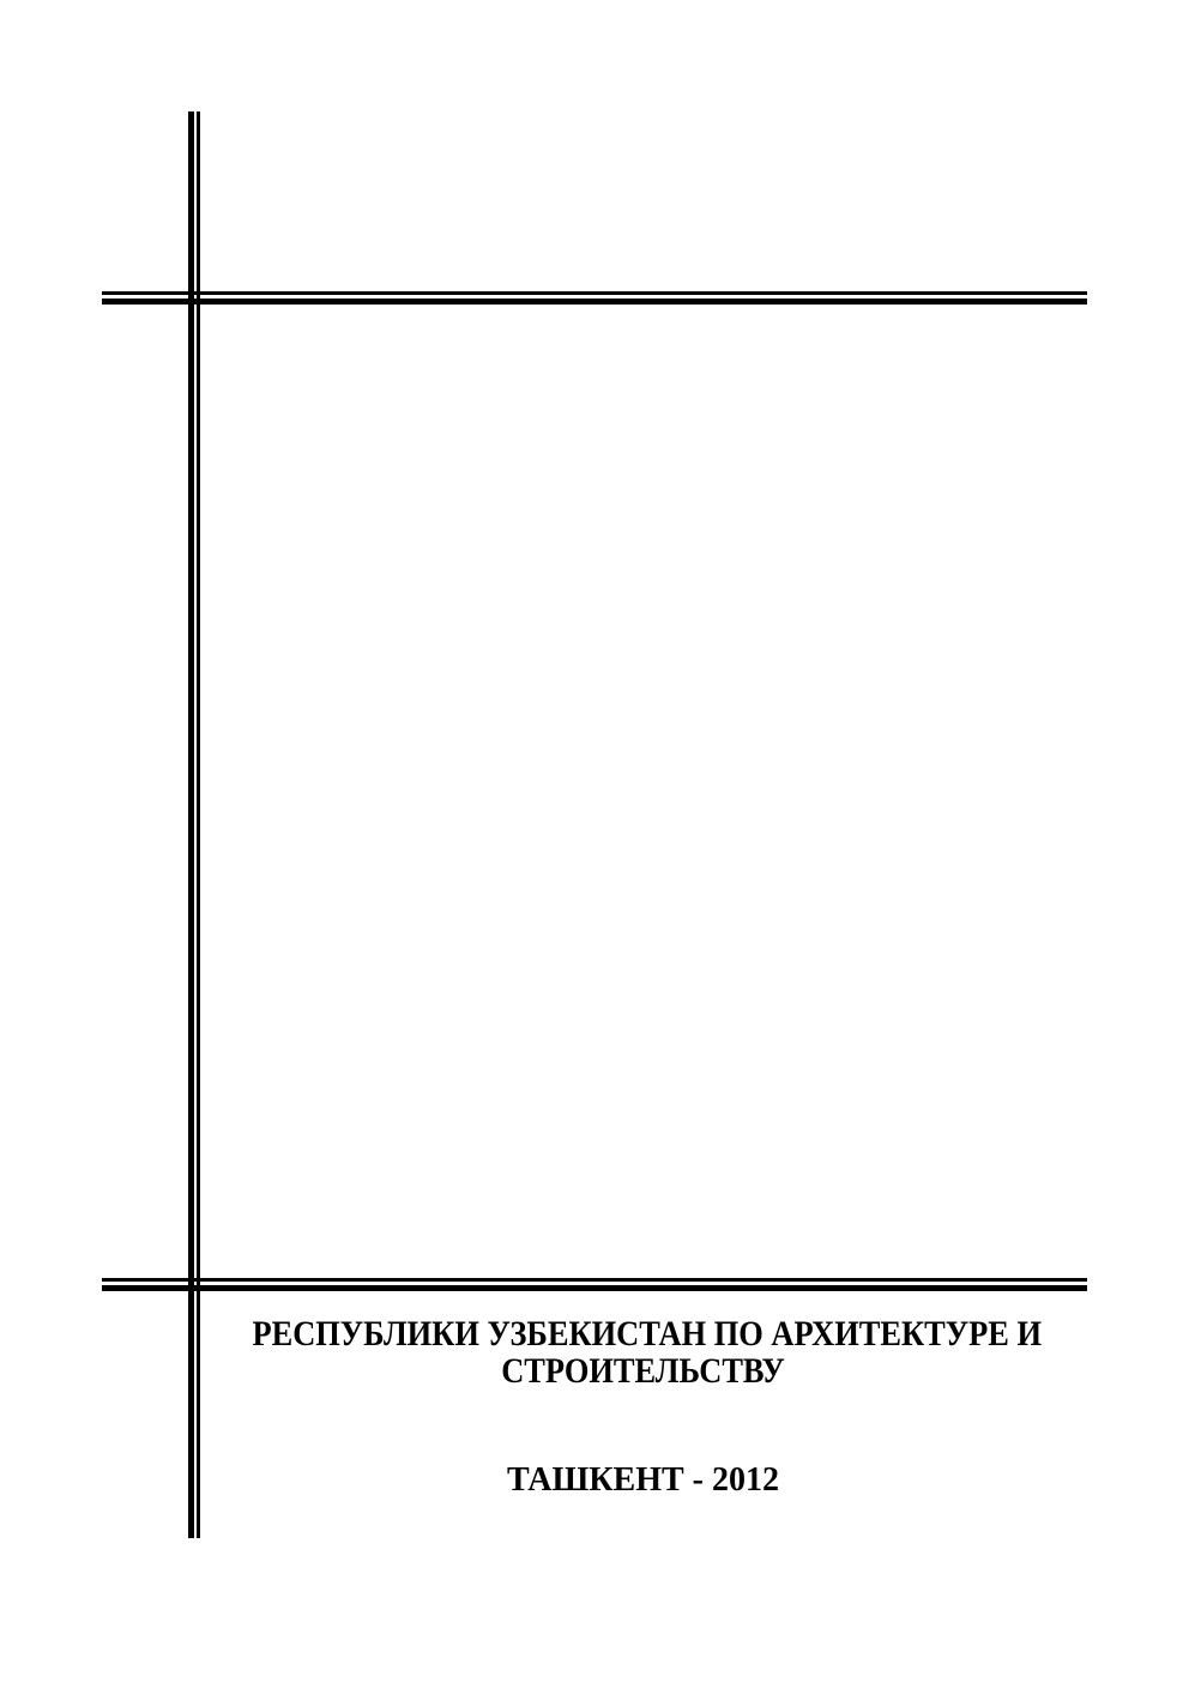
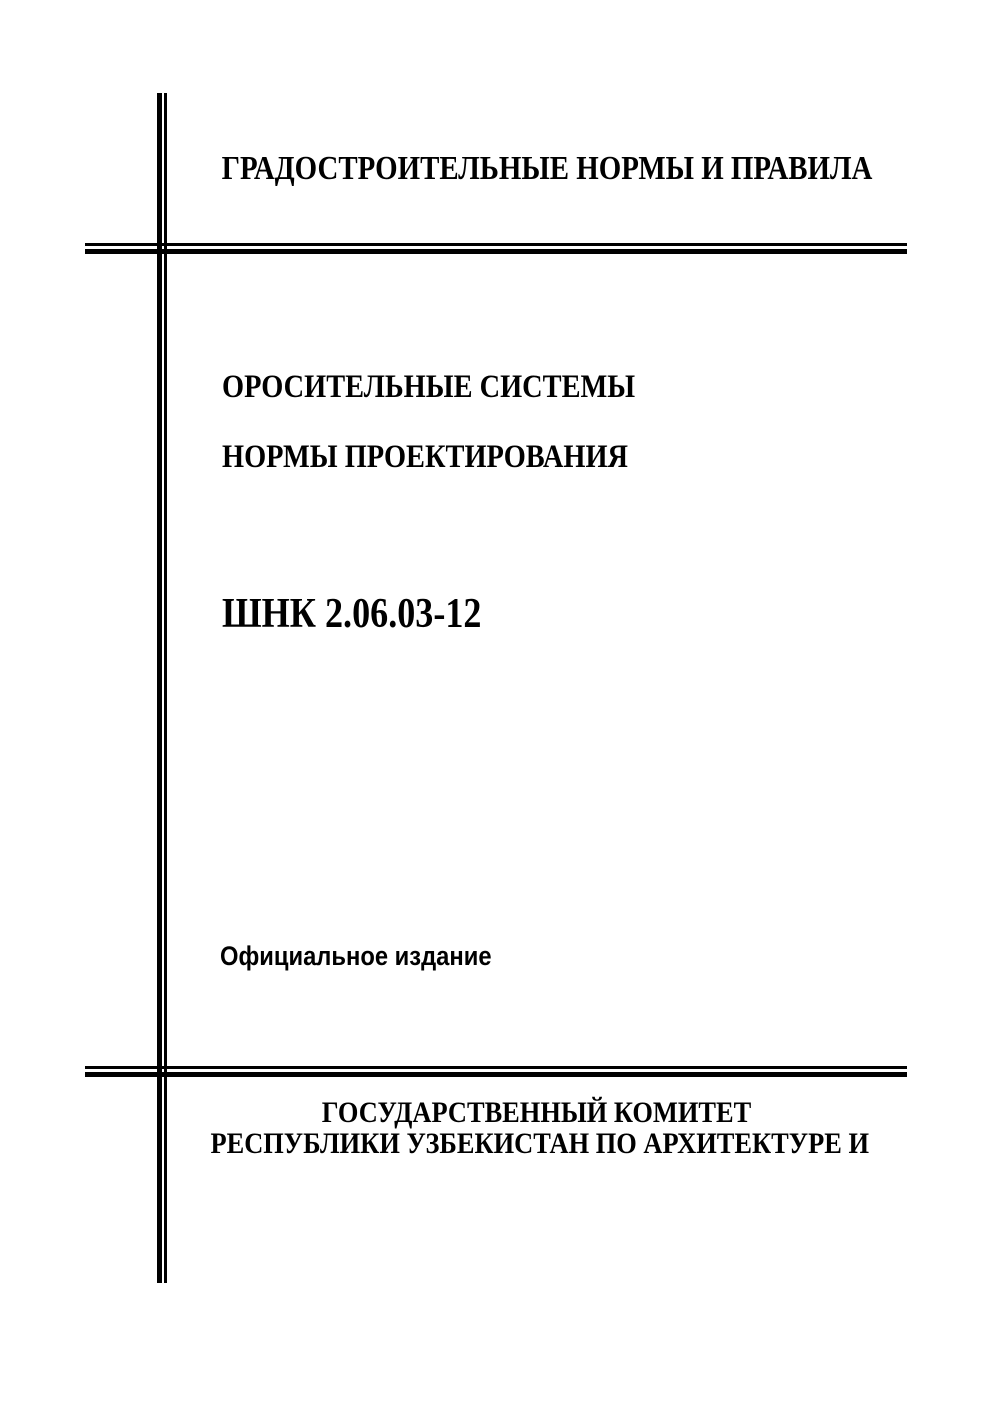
+ ГРАДОСТРОИТЕЛЬНЫЕ НОРМЫ И ПРАВИЛА
+ ОРОСИТЕЛЬНЫЕ СИСТЕМЫ
+ НОРМЫ ПРОЕКТИРОВАНИЯ
+ ШНК 2.06.03-12
+ Официальное издание
+ ГОСУДАРСТВЕННЫЙ КОМИТЕТ
  РЕСПУБЛИКИ УЗБЕКИСТАН ПО АРХИТЕКТУРЕ И
- СТРОИТЕЛЬСТВУ
- ТАШКЕНТ - 2012
